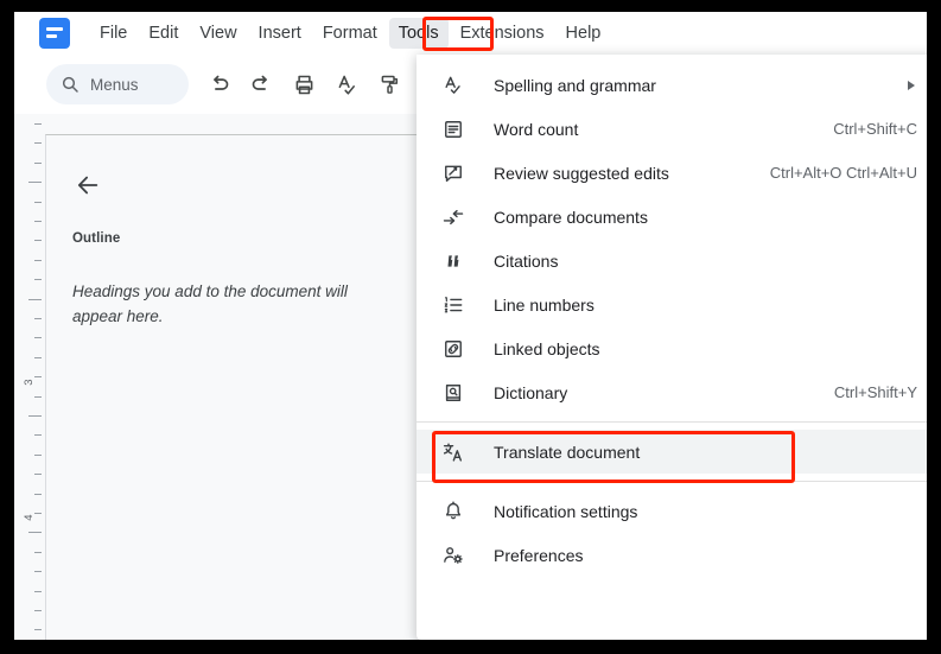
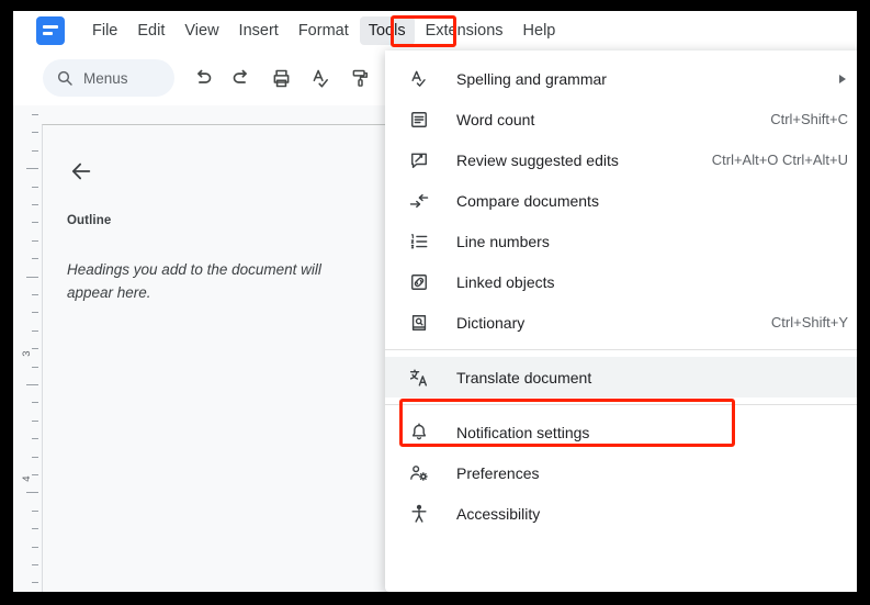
  File
  Edit
  View
  Insert
  Format
  Tools
  Extensions
  Help
  Menus
  Outline
  Headings you add to the document will appear here.
  Spelling and grammar
  Word count
  Ctrl+Shift+C
  Review suggested edits
  Ctrl+Alt+O Ctrl+Alt+U
  Compare documents
- Citations
  Line numbers
  Linked objects
  Dictionary
  Ctrl+Shift+Y
  Translate document
  Notification settings
  Preferences
+ Accessibility
